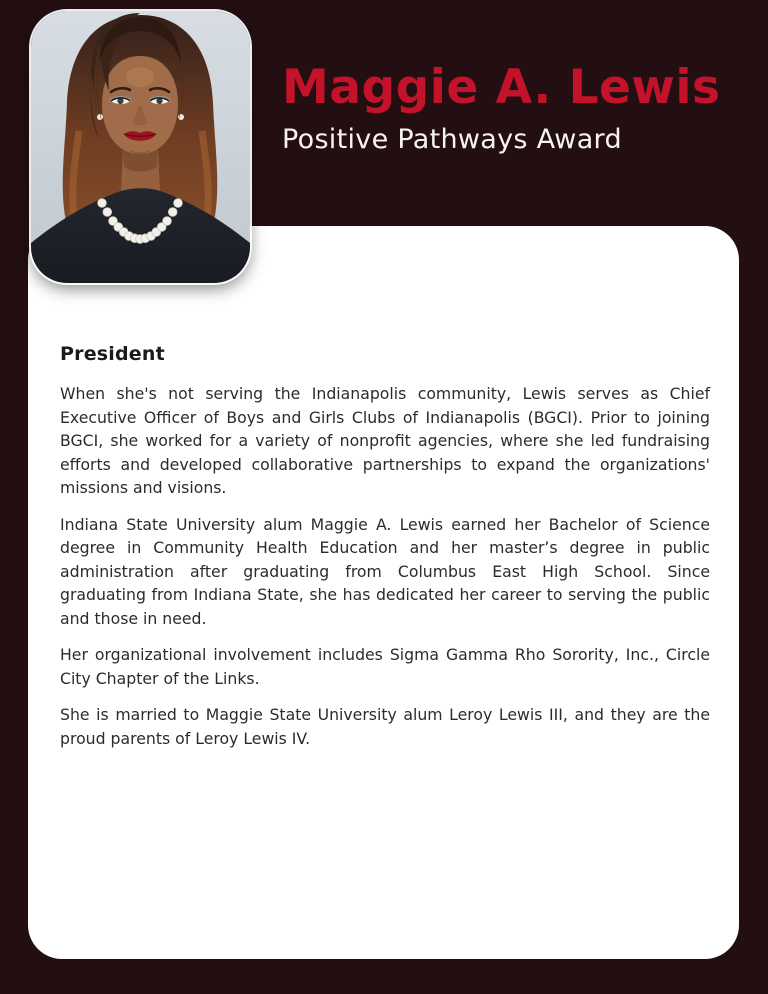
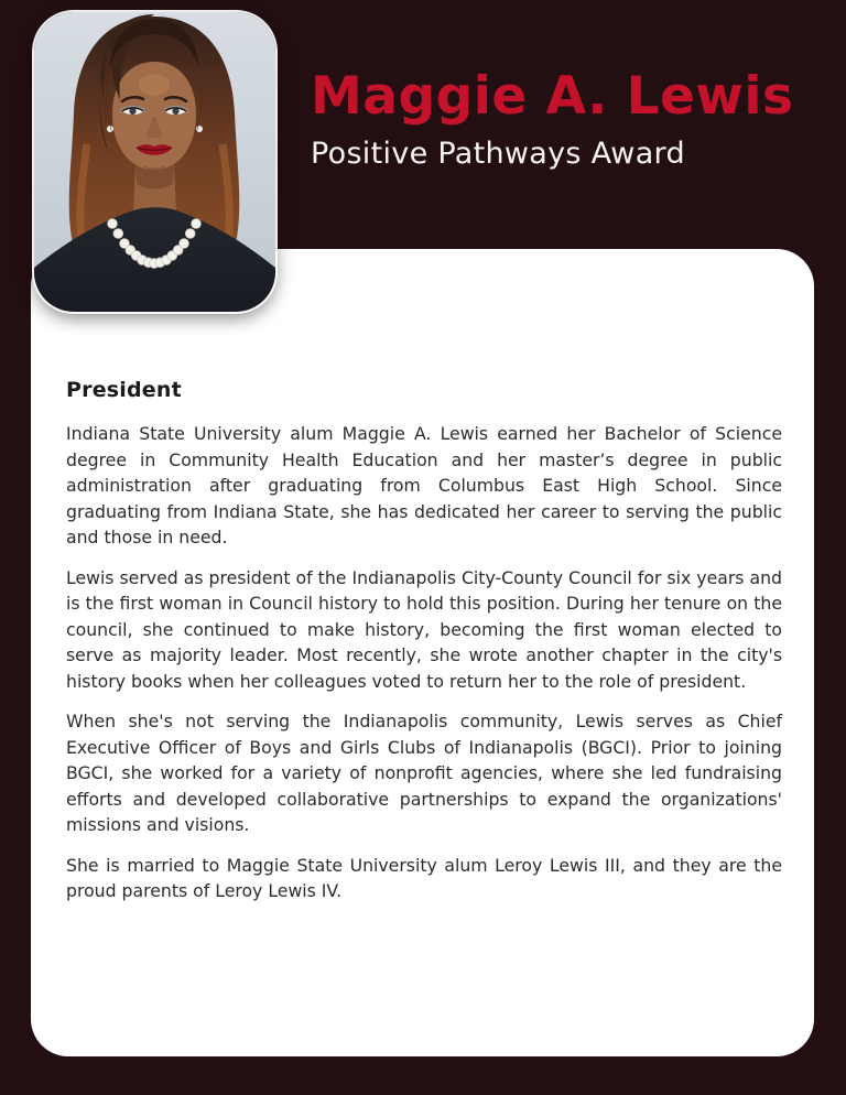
  Maggie A. Lewis
  Positive Pathways Award
  President
- When she's not serving the Indianapolis community, Lewis serves as Chief Executive Officer of Boys and Girls Clubs of Indianapolis (BGCI). Prior to joining BGCI, she worked for a variety of nonprofit agencies, where she led fundraising efforts and developed collaborative partnerships to expand the organizations' missions and visions.
+ Indiana State University alum Maggie A. Lewis earned her Bachelor of Science degree in Community Health Education and her master’s degree in public administration after graduating from Columbus East High School. Since graduating from Indiana State, she has dedicated her career to serving the public and those in need.
+ Lewis served as president of the Indianapolis City-County Council for six years and is the first woman in Council history to hold this position. During her tenure on the council, she continued to make history, becoming the first woman elected to serve as majority leader. Most recently, she wrote another chapter in the city's history books when her colleagues voted to return her to the role of president.
- Indiana State University alum Maggie A. Lewis earned her Bachelor of Science degree in Community Health Education and her master’s degree in public administration after graduating from Columbus East High School. Since graduating from Indiana State, she has dedicated her career to serving the public and those in need.
+ When she's not serving the Indianapolis community, Lewis serves as Chief Executive Officer of Boys and Girls Clubs of Indianapolis (BGCI). Prior to joining BGCI, she worked for a variety of nonprofit agencies, where she led fundraising efforts and developed collaborative partnerships to expand the organizations' missions and visions.
- Her organizational involvement includes Sigma Gamma Rho Sorority, Inc., Circle City Chapter of the Links.
  She is married to Maggie State University alum Leroy Lewis III, and they are the proud parents of Leroy Lewis IV.
